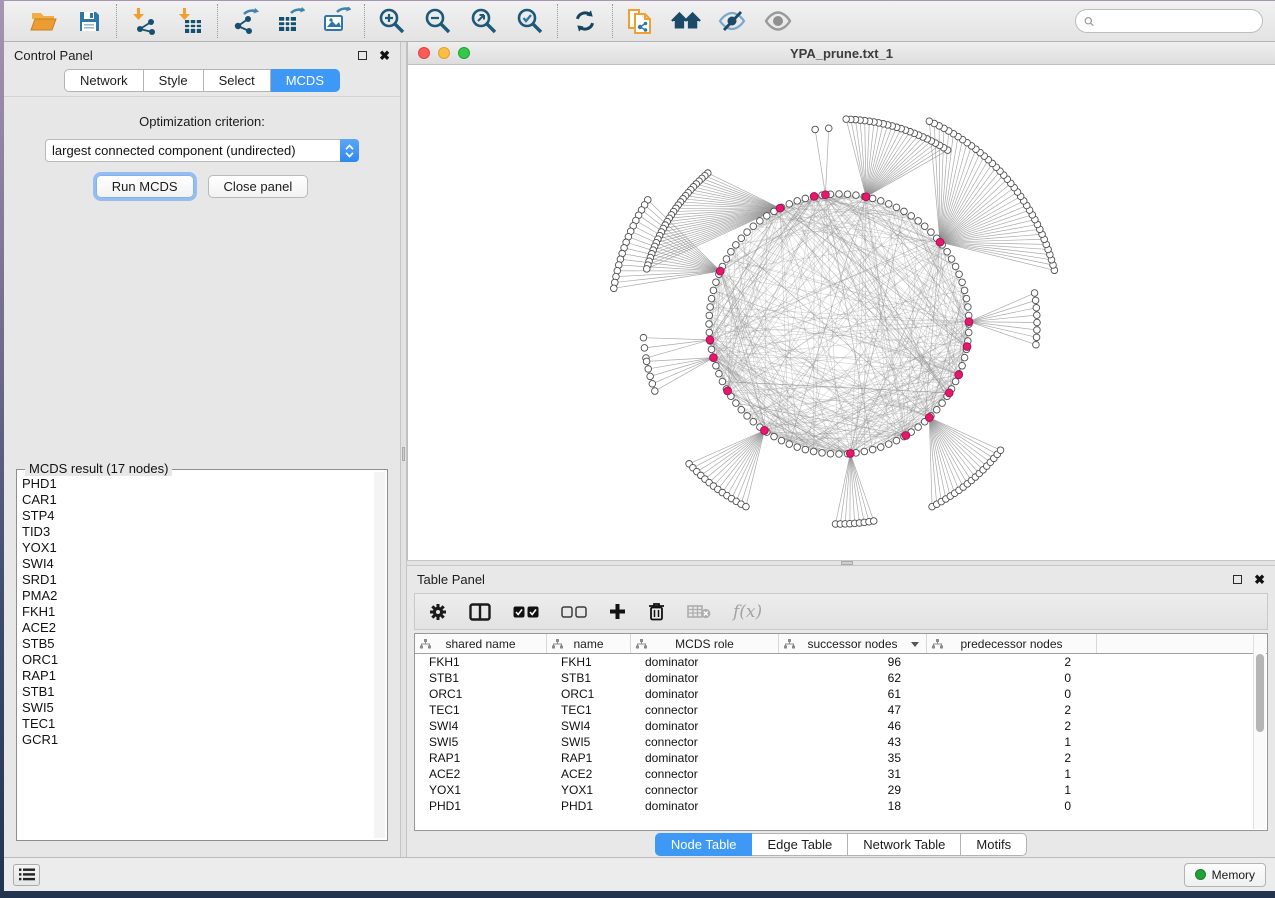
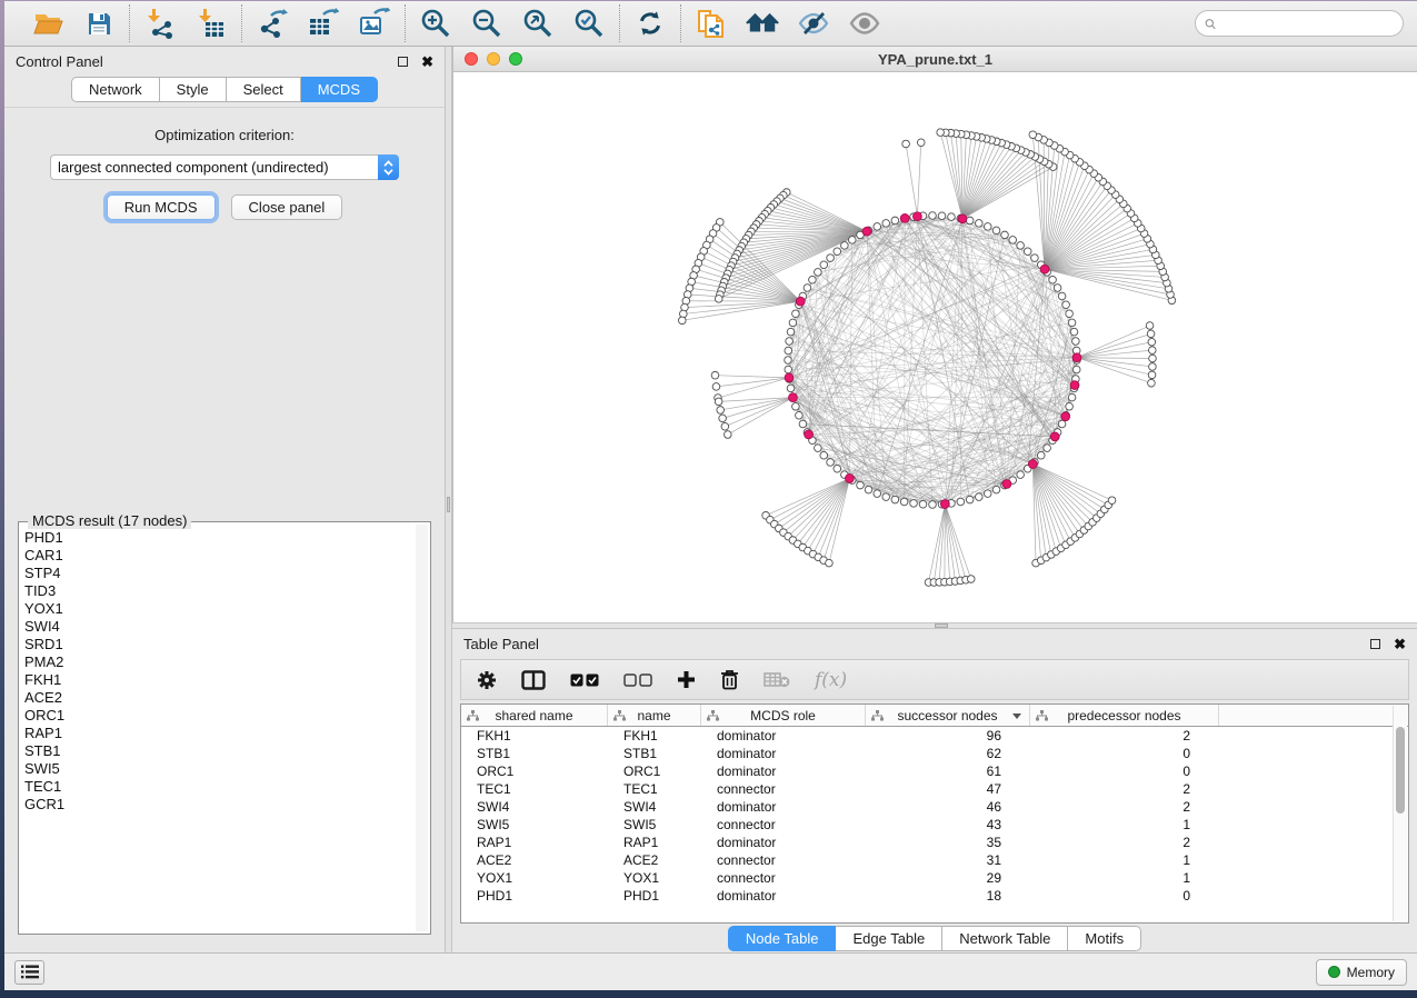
  Control Panel
  ✖
  Network
  Style
  Select
  MCDS
  Optimization criterion:
  largest connected component (undirected)
  Run MCDS
  Close panel
  MCDS result (17 nodes)
  PHD1
  CAR1
  STP4
  TID3
  YOX1
  SWI4
  SRD1
  PMA2
  FKH1
  ACE2
- STB5
  ORC1
  RAP1
  STB1
  SWI5
  TEC1
  GCR1
  YPA_prune.txt_1
  Table Panel
  ✖
  f(x)
  shared name
  name
  MCDS role
  successor nodes
  predecessor nodes
  FKH1
  FKH1
  dominator
  96
  2
  STB1
  STB1
  dominator
  62
  0
  ORC1
  ORC1
  dominator
  61
  0
  TEC1
  TEC1
  connector
  47
  2
  SWI4
  SWI4
  dominator
  46
  2
  SWI5
  SWI5
  connector
  43
  1
  RAP1
  RAP1
  dominator
  35
  2
  ACE2
  ACE2
  connector
  31
  1
  YOX1
  YOX1
  connector
  29
  1
  PHD1
  PHD1
  dominator
  18
  0
  Node Table
  Edge Table
  Network Table
  Motifs
  Memory
